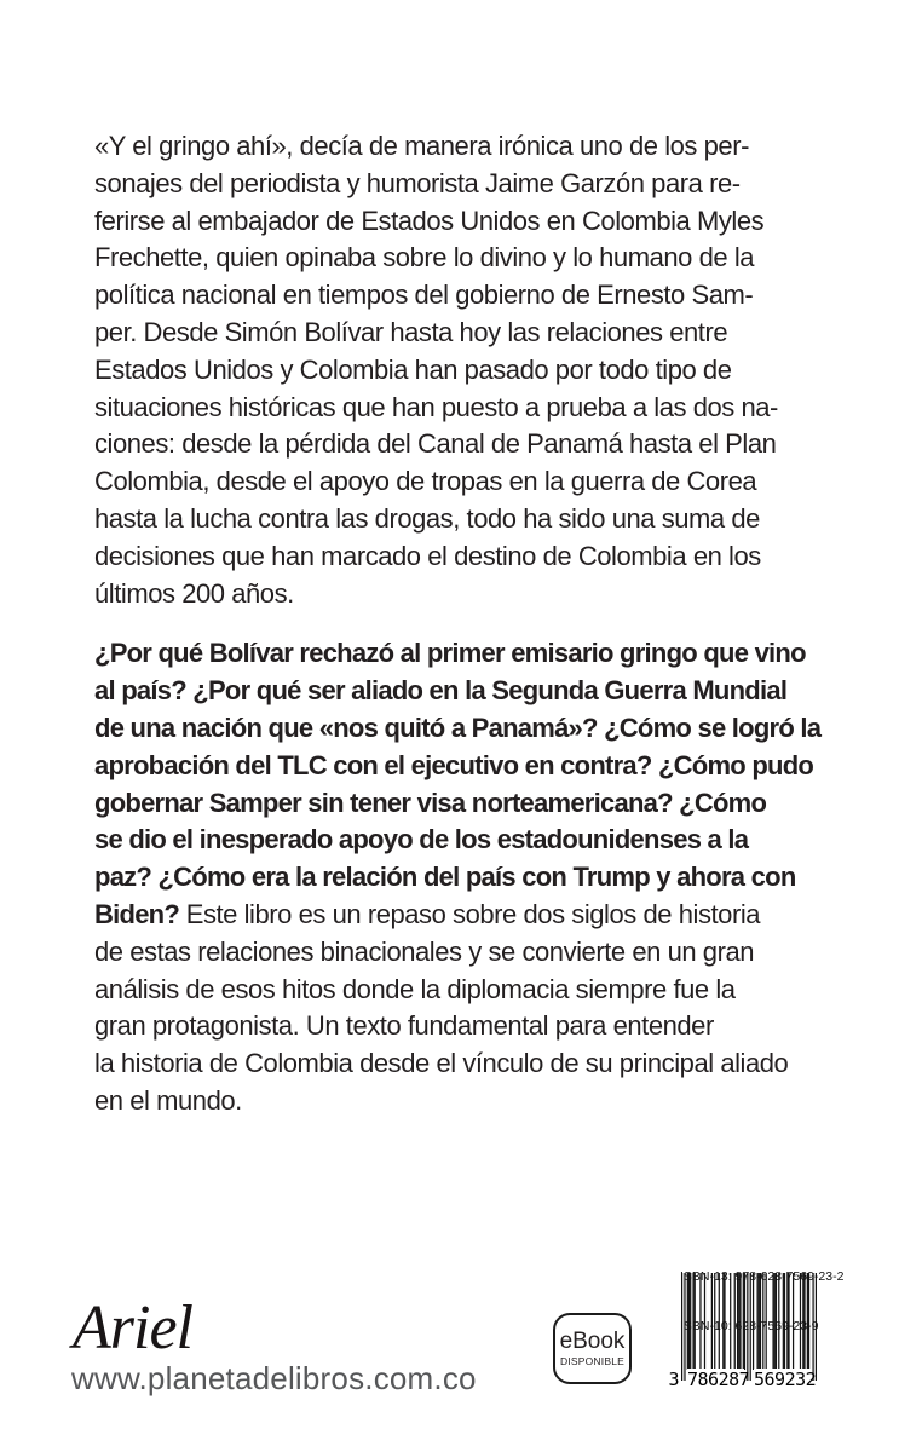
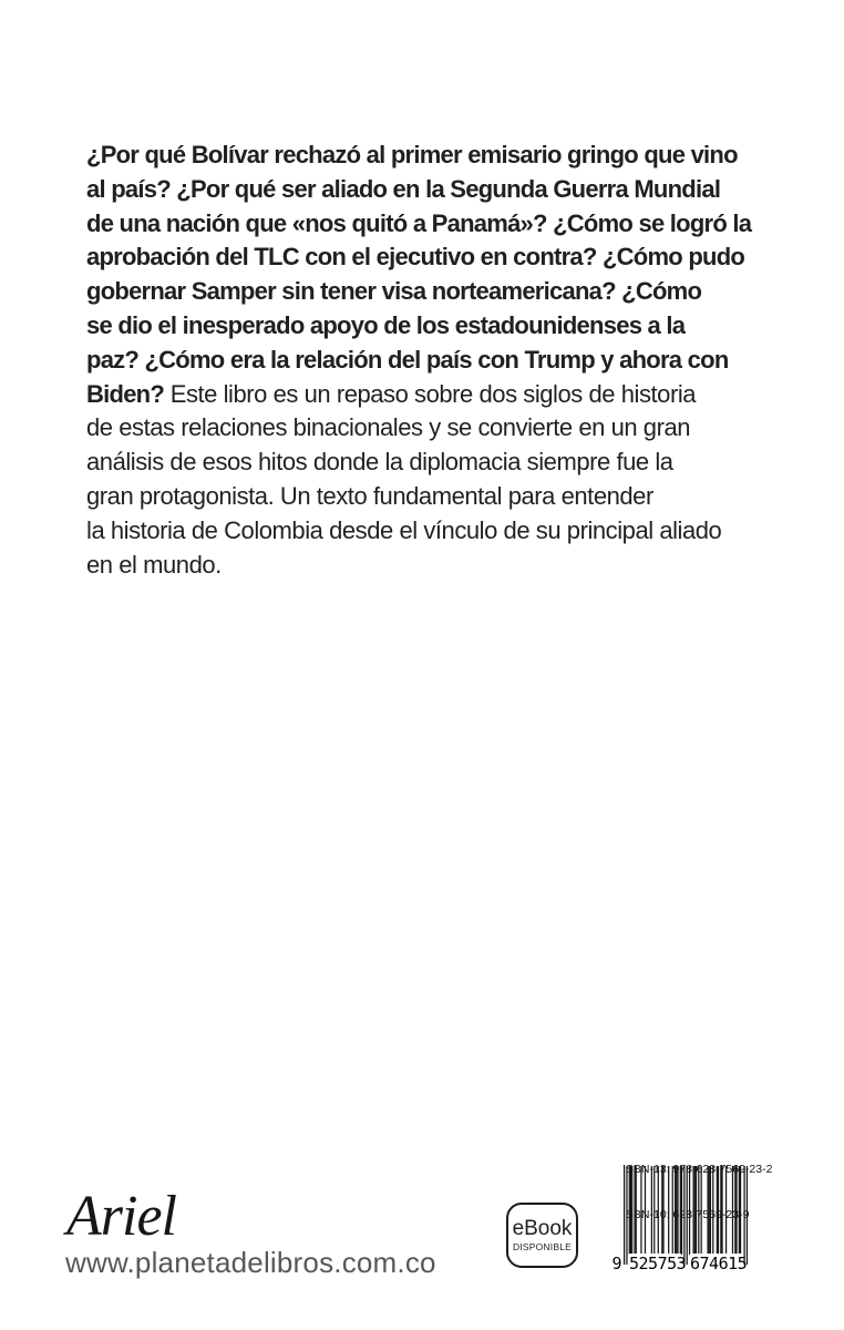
- «Y el gringo ahí», decía de manera irónica uno de los per-
- sonajes del periodista y humorista Jaime Garzón para re-
- ferirse al embajador de Estados Unidos en Colombia Myles
- Frechette, quien opinaba sobre lo divino y lo humano de la
- política nacional en tiempos del gobierno de Ernesto Sam-
- per. Desde Simón Bolívar hasta hoy las relaciones entre
- Estados Unidos y Colombia han pasado por todo tipo de
- situaciones históricas que han puesto a prueba a las dos na-
- ciones: desde la pérdida del Canal de Panamá hasta el Plan
- Colombia, desde el apoyo de tropas en la guerra de Corea
- hasta la lucha contra las drogas, todo ha sido una suma de
- decisiones que han marcado el destino de Colombia en los
- últimos 200 años.
  ¿Por qué Bolívar rechazó al primer emisario gringo que vino
  al país? ¿Por qué ser aliado en la Segunda Guerra Mundial
  de una nación que «nos quitó a Panamá»? ¿Cómo se logró la
  aprobación del TLC con el ejecutivo en contra? ¿Cómo pudo
  gobernar Samper sin tener visa norteamericana? ¿Cómo
  se dio el inesperado apoyo de los estadounidenses a la
  paz? ¿Cómo era la relación del país con Trump y ahora con
  Biden? Este libro es un repaso sobre dos siglos de historia
  de estas relaciones binacionales y se convierte en un gran
  análisis de esos hitos donde la diplomacia siempre fue la
  gran protagonista. Un texto fundamental para entender
  la historia de Colombia desde el vínculo de su principal aliado
  en el mundo.
  Ariel
  www.planetadelibros.com.co
  eBook
  DISPONIBLE
- 3
+ 9
- 786287
+ 525753
- 569232
+ 674615
